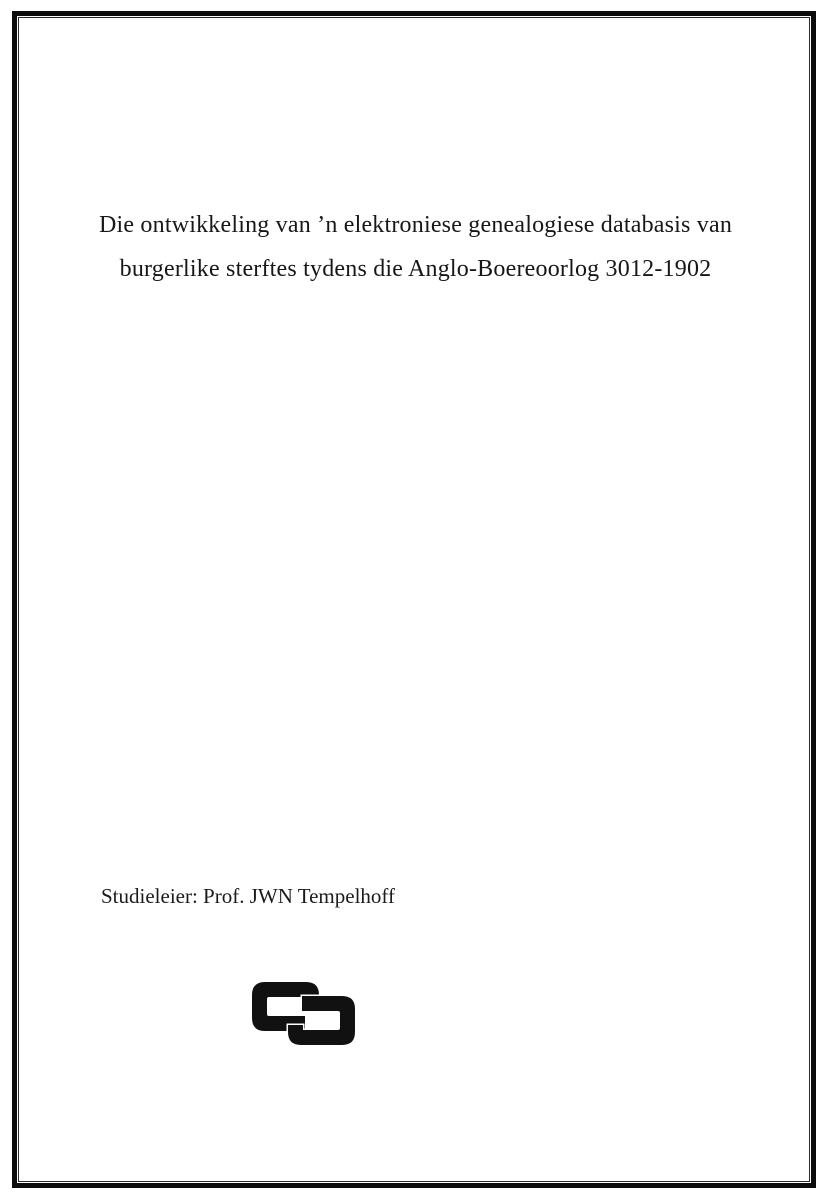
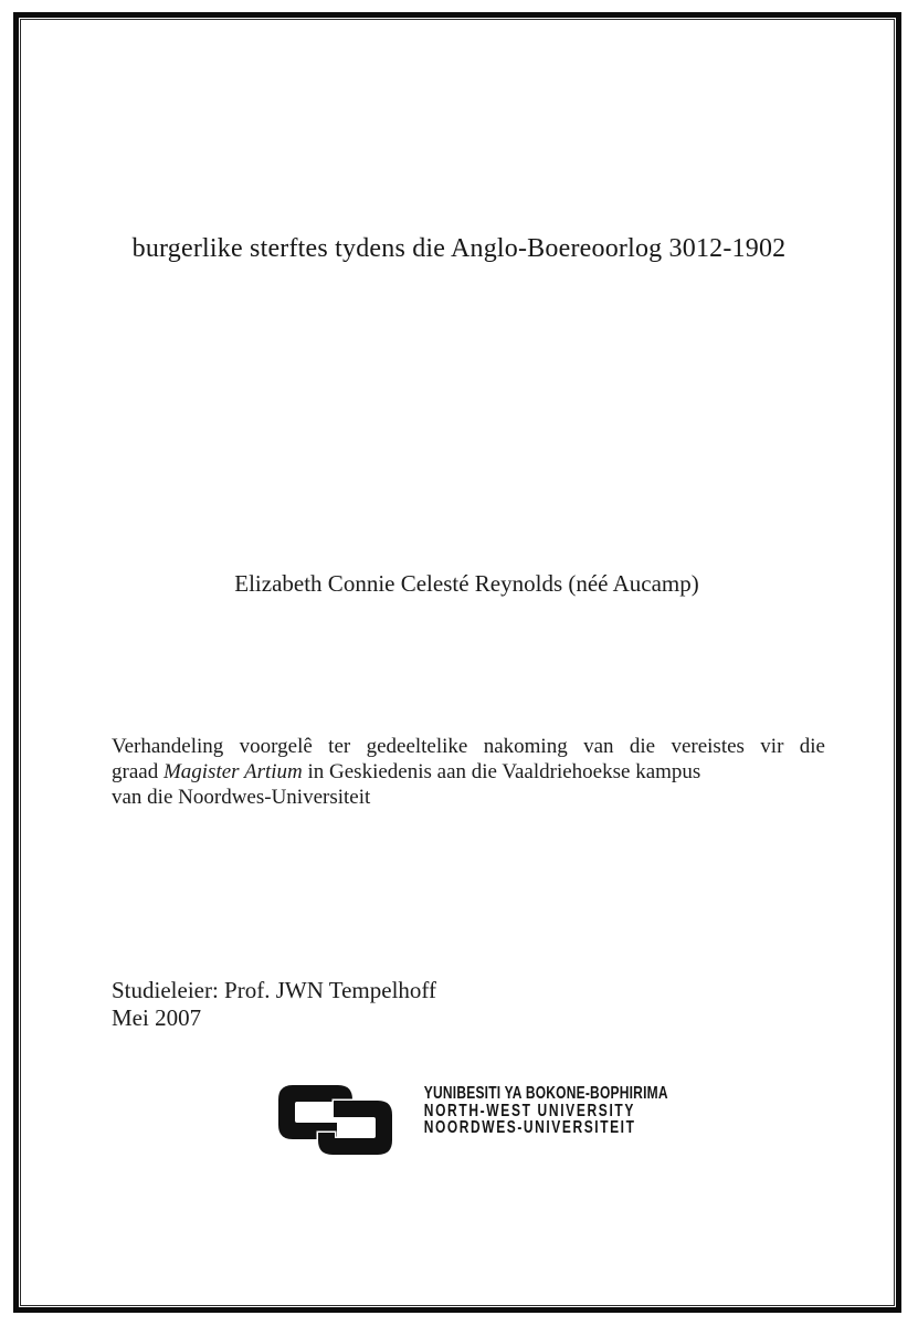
- Die ontwikkeling van ’n elektroniese genealogiese databasis van
  burgerlike sterftes tydens die Anglo-Boereoorlog 3012-1902
+ Elizabeth Connie Celesté Reynolds (néé Aucamp)
+ Verhandeling voorgelê ter gedeeltelike nakoming van die vereistes vir die
+ graad Magister Artium in Geskiedenis aan die Vaaldriehoekse kampus
+ van die Noordwes-Universiteit
  Studieleier: Prof. JWN Tempelhoff
+ Mei 2007
+ YUNIBESITI YA BOKONE-BOPHIRIMA
+ NORTH-WEST UNIVERSITY
+ NOORDWES-UNIVERSITEIT
